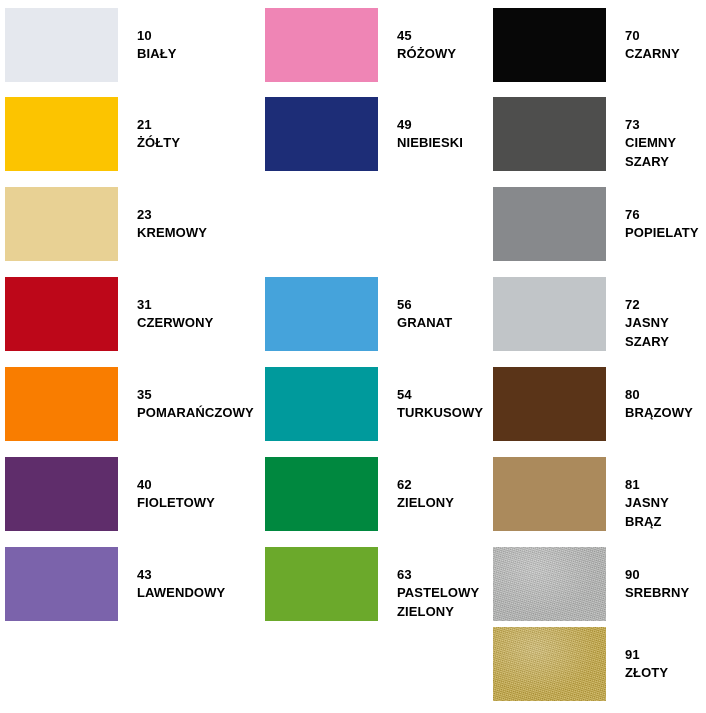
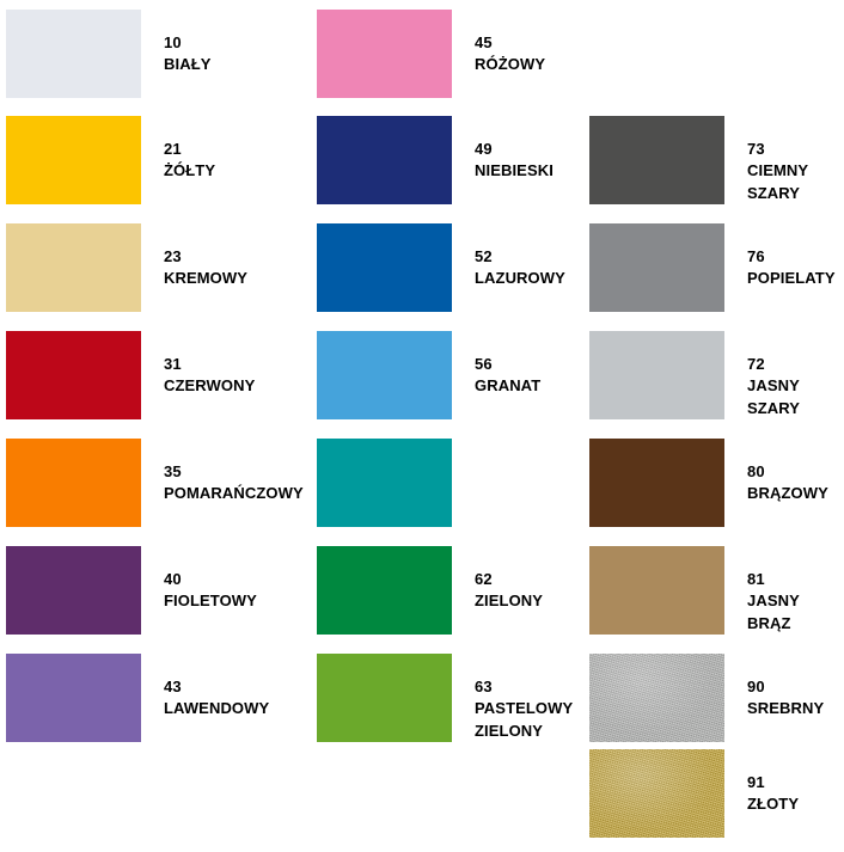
  10
  BIAŁY
  21
  ŻÓŁTY
  23
  KREMOWY
  31
  CZERWONY
  35
  POMARAŃCZOWY
  40
  FIOLETOWY
  43
  LAWENDOWY
  45
  RÓŻOWY
  49
  NIEBIESKI
+ 52
+ LAZUROWY
  56
  GRANAT
- 54
- TURKUSOWY
  62
  ZIELONY
  63
  PASTELOWY
  ZIELONY
- 70
- CZARNY
  73
  CIEMNY
  SZARY
  76
  POPIELATY
  72
  JASNY
  SZARY
  80
  BRĄZOWY
  81
  JASNY
  BRĄZ
  90
  SREBRNY
  91
  ZŁOTY
